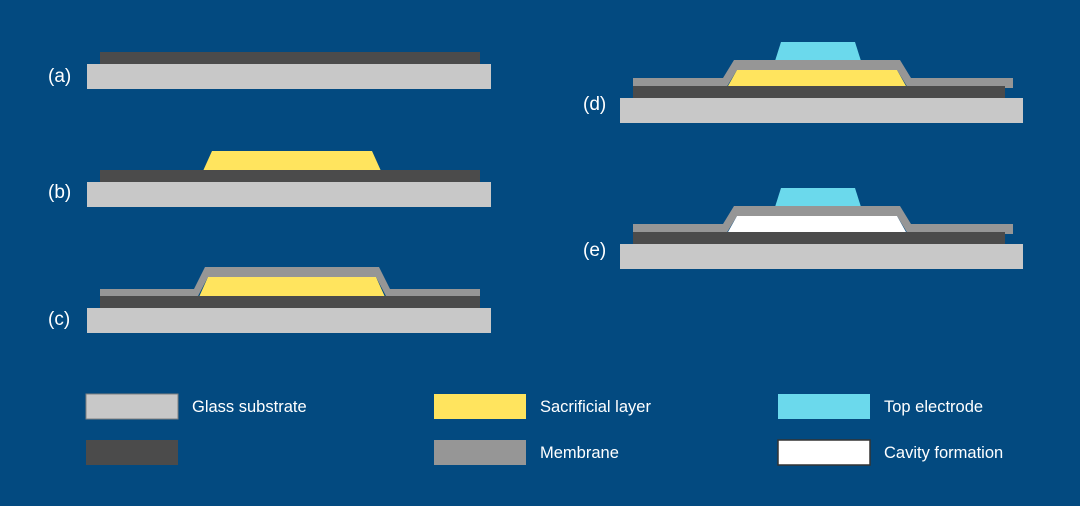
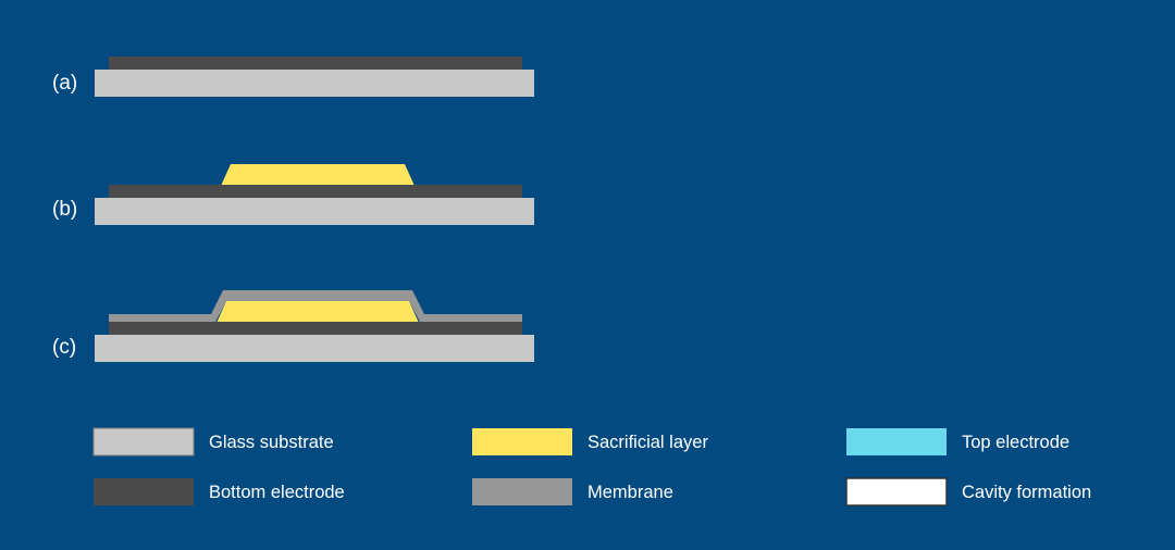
  (a)
  (b)
  (c)
- (d)
- (e)
  Glass substrate
+ Bottom electrode
  Sacrificial layer
  Membrane
  Top electrode
  Cavity formation
